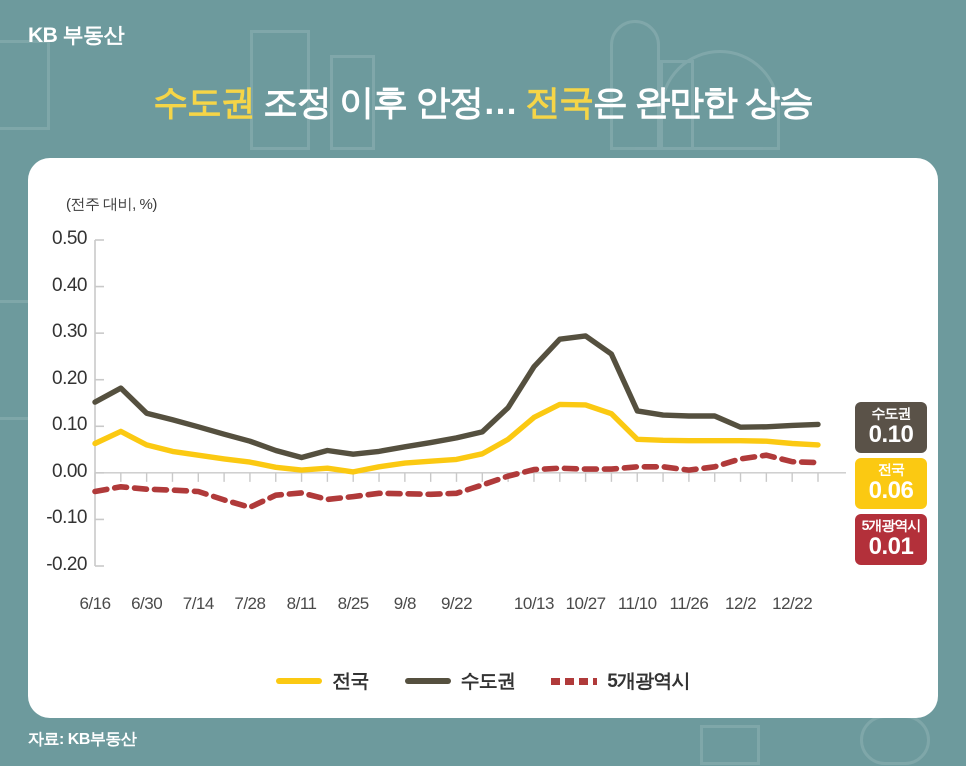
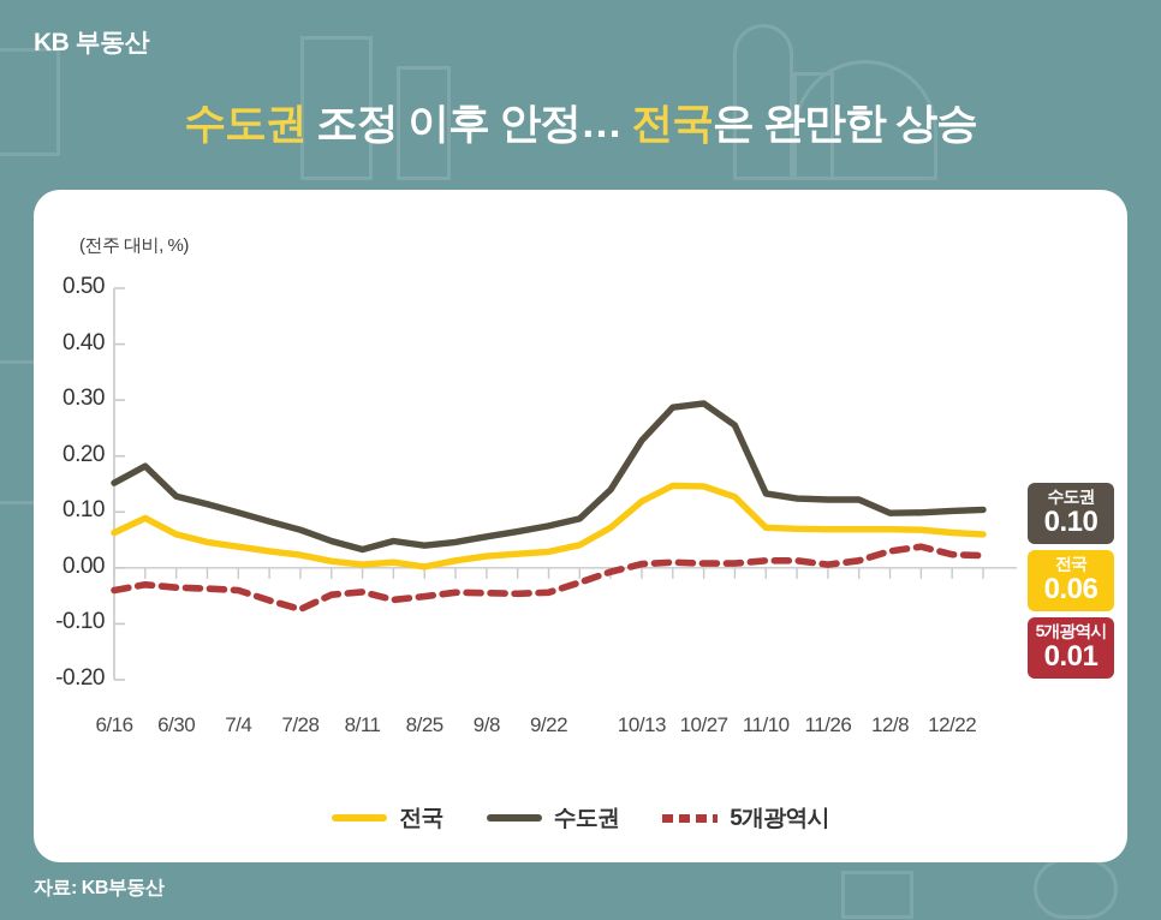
  KB 부동산
  수도권 조정 이후 안정… 전국은 완만한 상승
  (전주 대비, %)
  0.50
  0.40
  0.30
  0.20
  0.10
  0.00
  -0.10
  -0.20
  6/16
  6/30
- 7/14
+ 7/4
  7/28
  8/11
  8/25
  9/8
  9/22
  10/13
  10/27
  11/10
  11/26
- 12/2
+ 12/8
  12/22
  수도권
  0.10
  전국
  0.06
  5개광역시
  0.01
  전국
  수도권
  5개광역시
  자료: KB부동산
